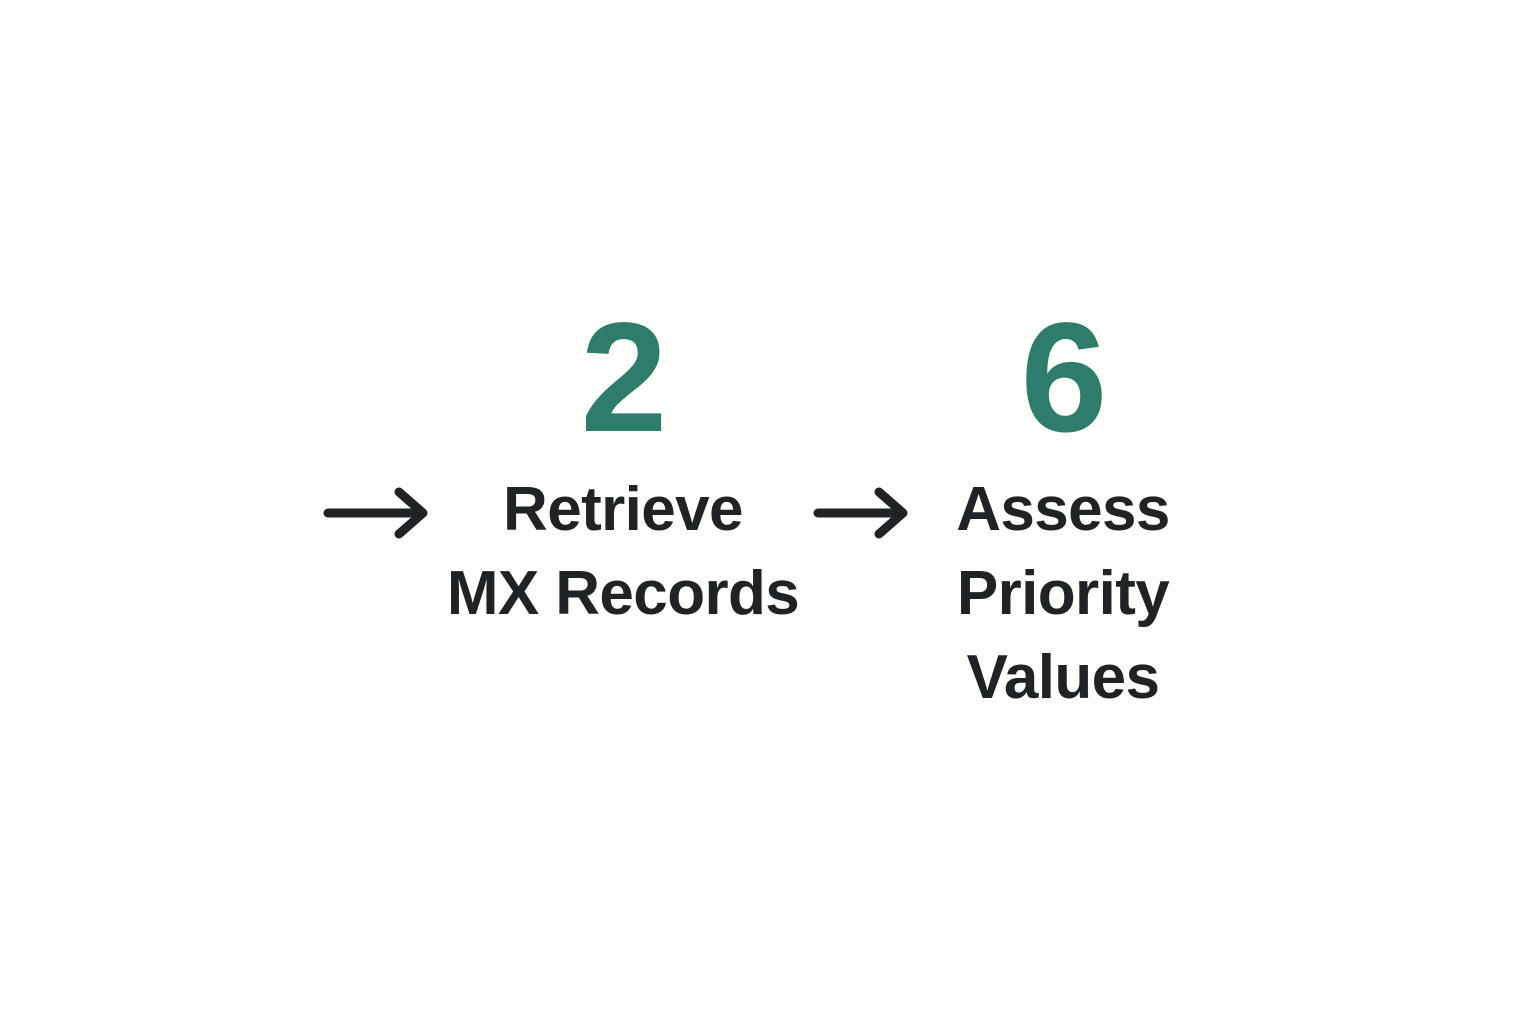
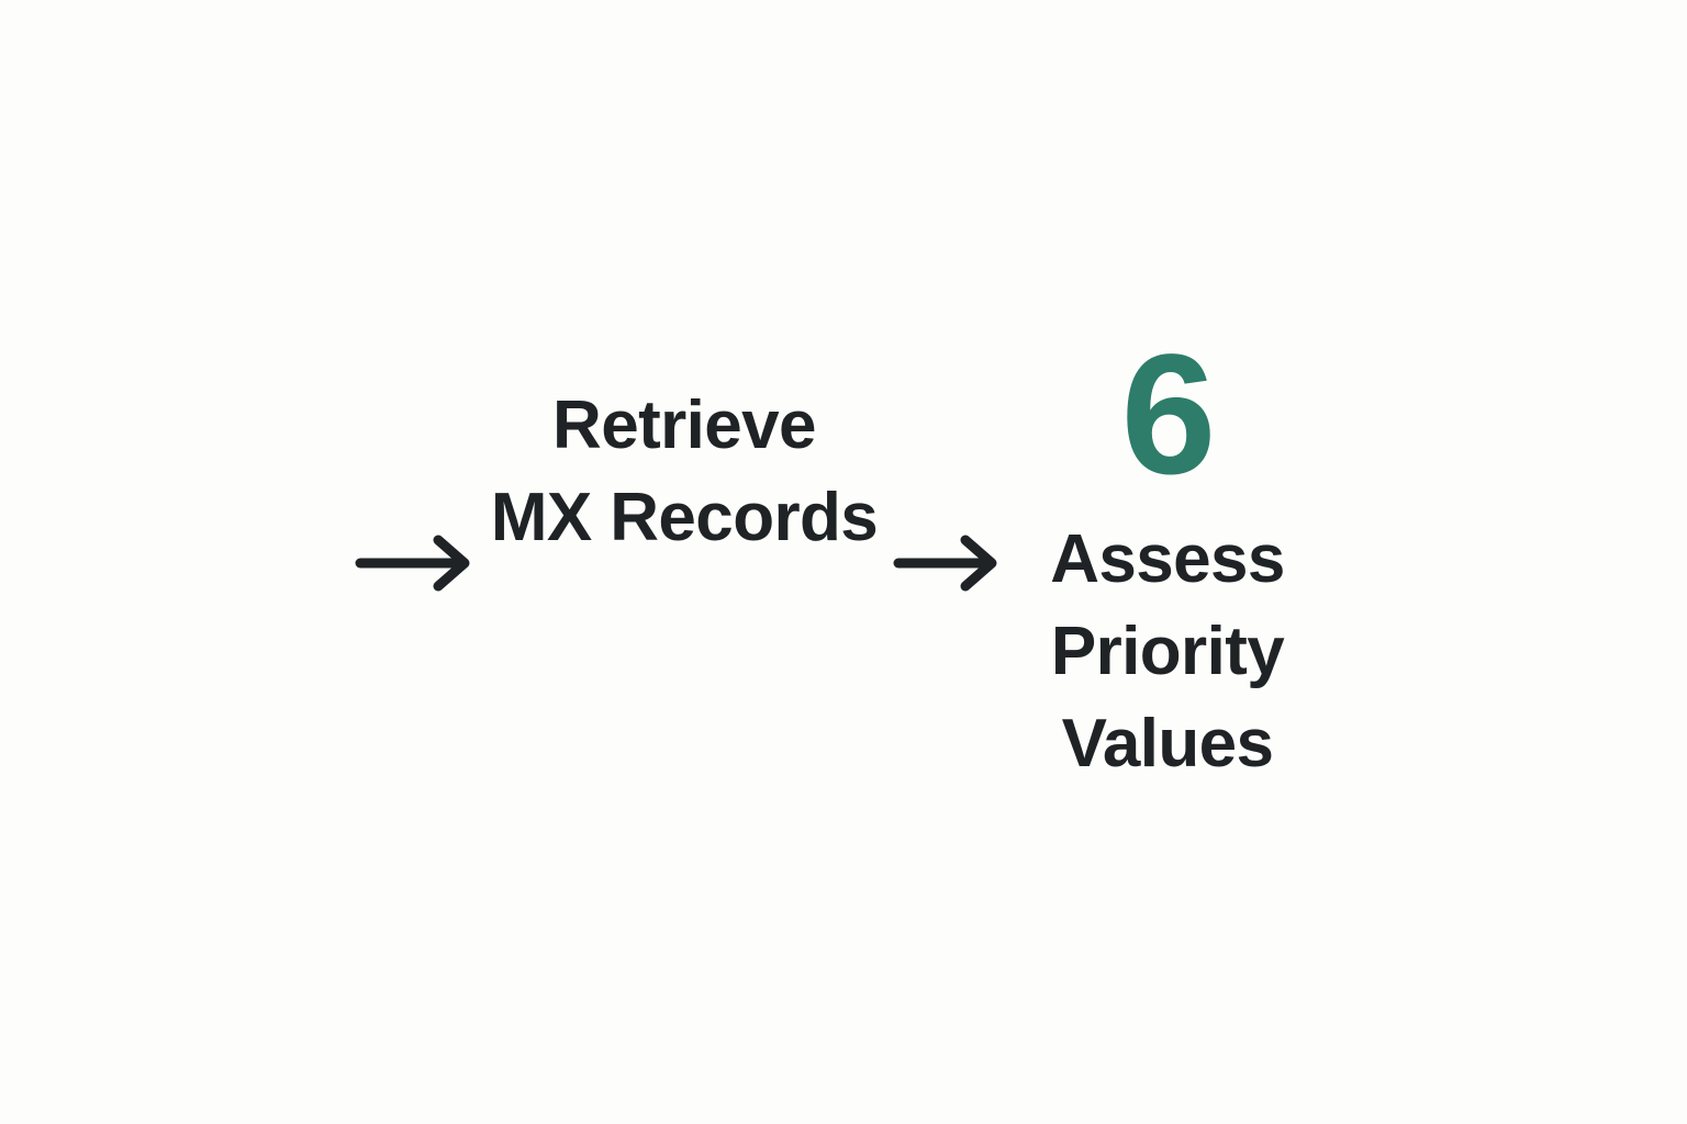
- 2
  Retrieve
  MX Records
  6
  Assess
  Priority
  Values
